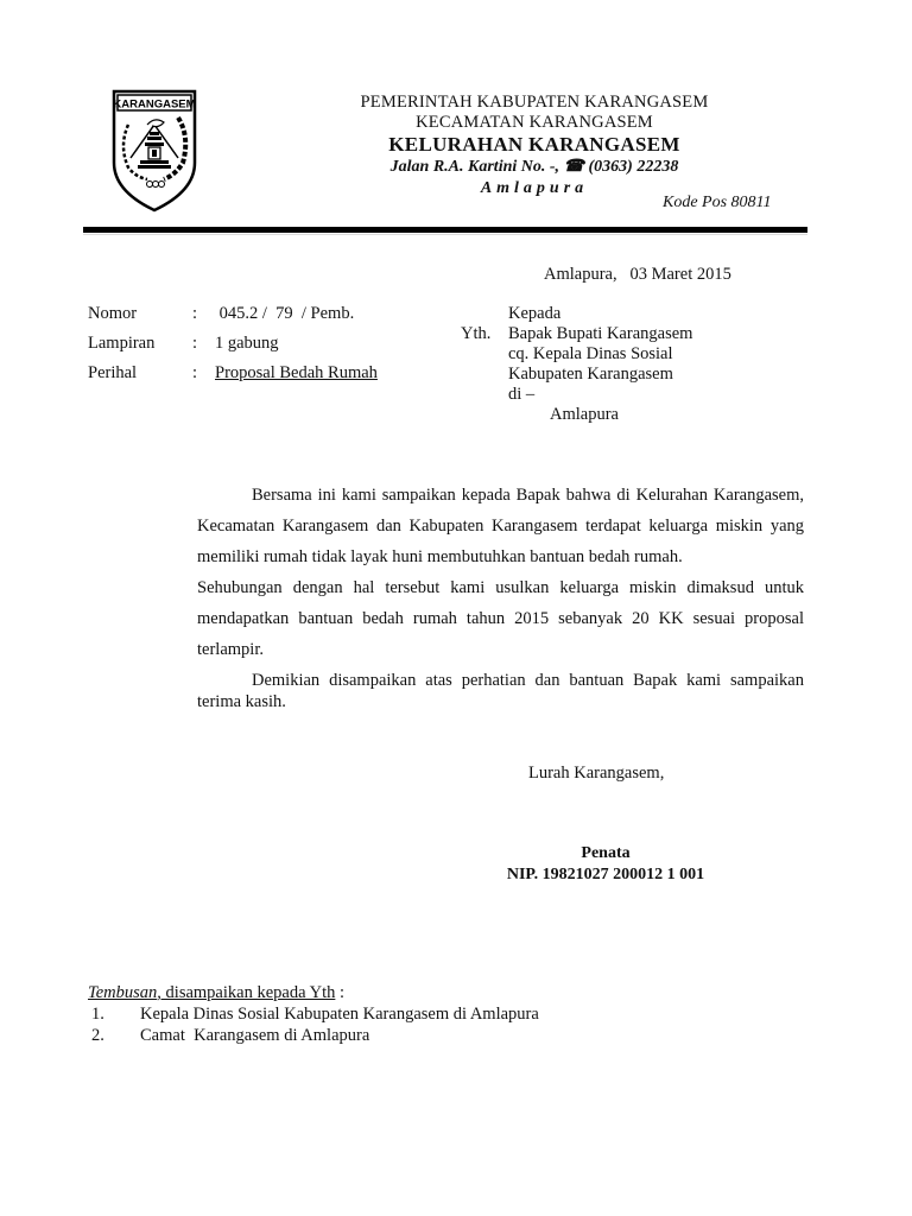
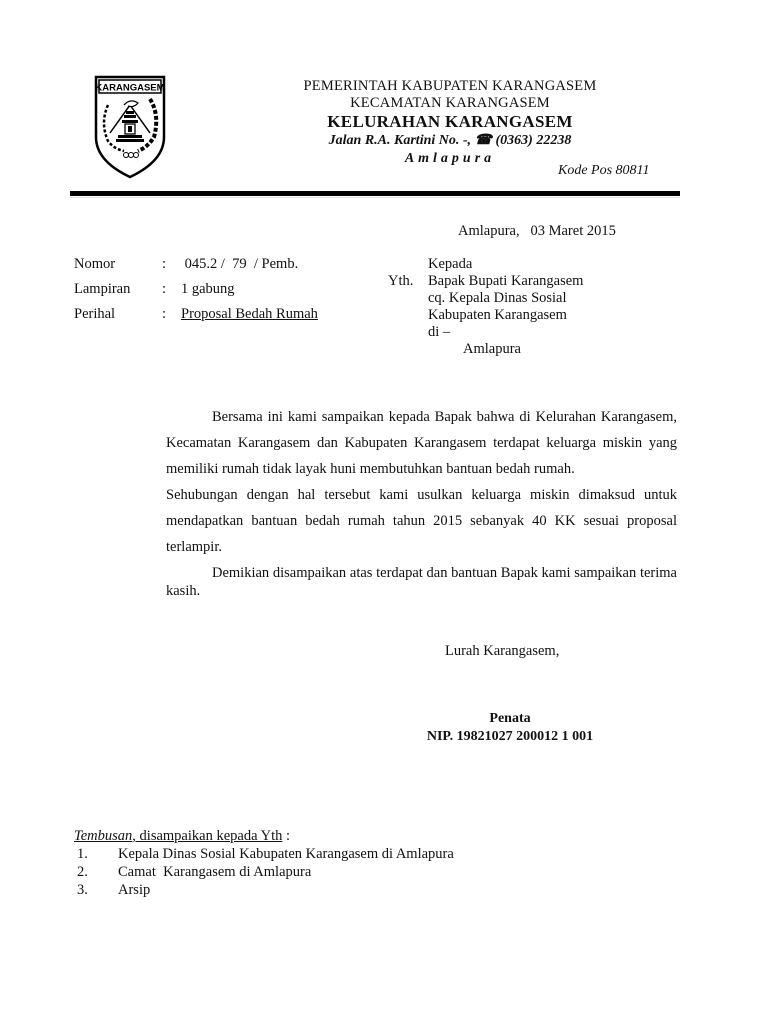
  KARANGASEM
  PEMERINTAH KABUPATEN KARANGASEM
  KECAMATAN KARANGASEM
  KELURAHAN KARANGASEM
  Jalan R.A. Kartini No. -, ☎ (0363) 22238
  Amlapura
  Kode Pos 80811
  Amlapura, 03 Maret 2015
  Nomor
  :
  045.2 / 79 / Pemb.
  Lampiran
  :
  1 gabung
  Perihal
  :
  Proposal Bedah Rumah
  Yth.
  Kepada
  Bapak Bupati Karangasem
  cq. Kepala Dinas Sosial
  Kabupaten Karangasem
  di –
  Amlapura
  Bersama ini kami sampaikan kepada Bapak bahwa di Kelurahan Karangasem, Kecamatan Karangasem dan Kabupaten Karangasem terdapat keluarga miskin yang memiliki rumah tidak layak huni membutuhkan bantuan bedah rumah.
- Sehubungan dengan hal tersebut kami usulkan keluarga miskin dimaksud untuk mendapatkan bantuan bedah rumah tahun 2015 sebanyak 20 KK sesuai proposal terlampir.
+ Sehubungan dengan hal tersebut kami usulkan keluarga miskin dimaksud untuk mendapatkan bantuan bedah rumah tahun 2015 sebanyak 40 KK sesuai proposal terlampir.
- Demikian disampaikan atas perhatian dan bantuan Bapak kami sampaikan terima kasih.
+ Demikian disampaikan atas terdapat dan bantuan Bapak kami sampaikan terima kasih.
  Lurah Karangasem,
  Penata
  NIP. 19821027 200012 1 001
  Tembusan, disampaikan kepada Yth :
  1.
  Kepala Dinas Sosial Kabupaten Karangasem di Amlapura
  2.
  Camat Karangasem di Amlapura
+ 3.
+ Arsip
